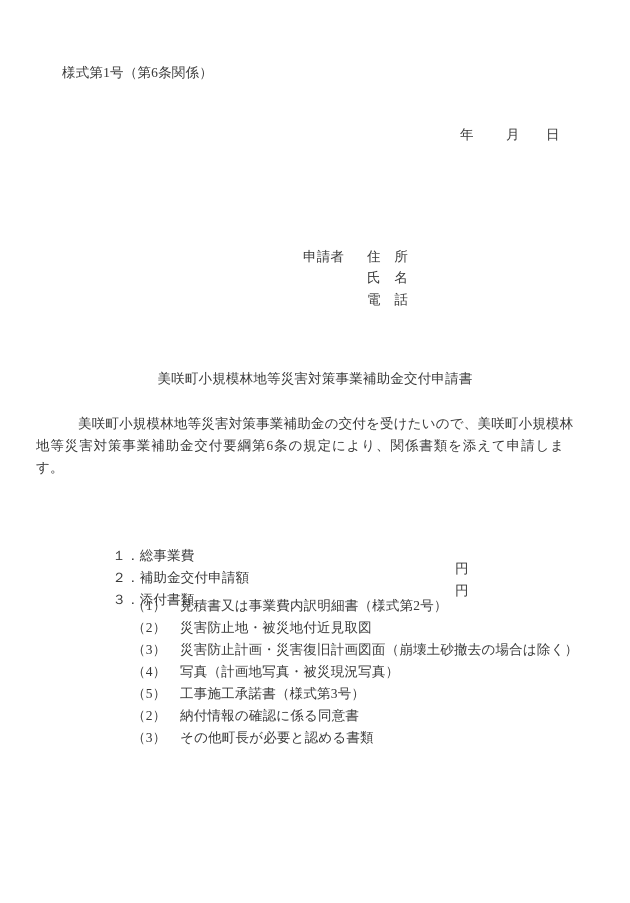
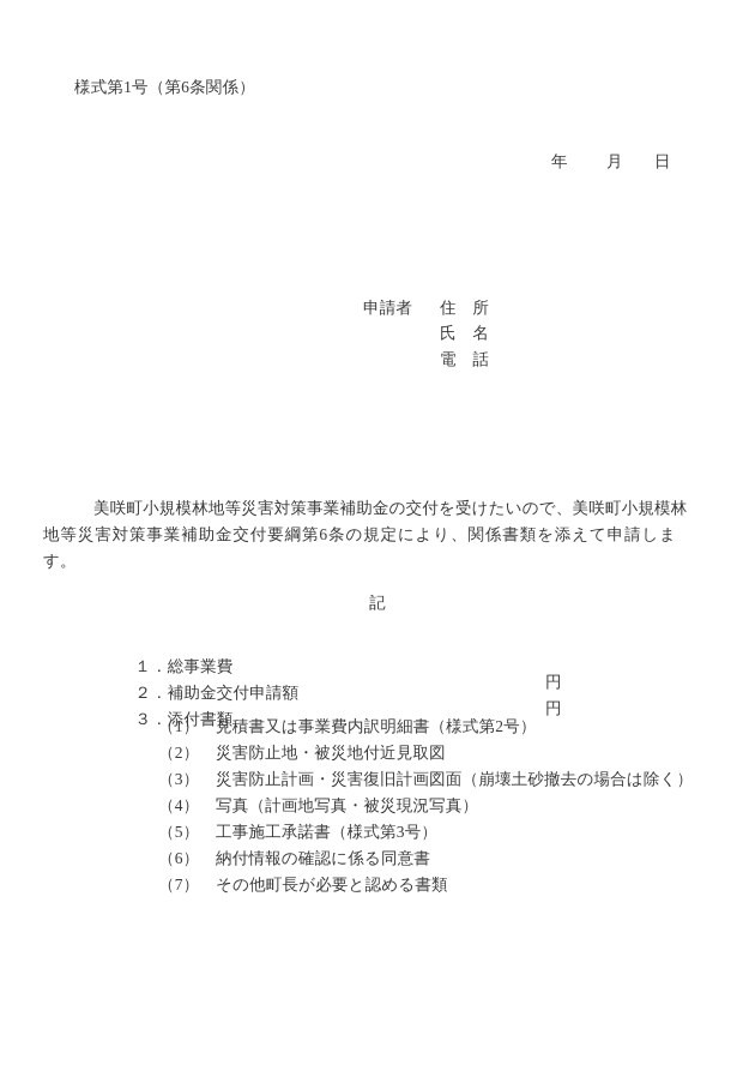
  様式第1号（第6条関係）
  年
  月
  日
  申請者
  住 所
  氏 名
  電 話
- 美咲町小規模林地等災害対策事業補助金交付申請書
  美咲町小規模林地等災害対策事業補助金の交付を受けたいので、美咲町小規模林
  地等災害対策事業補助金交付要綱第6条の規定により、関係書類を添えて申請しま
  す。
+ 記
  １．総事業費
  円
  ２．補助金交付申請額
  円
  ３．添付書類
  （1） 見積書又は事業費内訳明細書（様式第2号）
  （2） 災害防止地・被災地付近見取図
  （3） 災害防止計画・災害復旧計画図面（崩壊土砂撤去の場合は除く）
  （4） 写真（計画地写真・被災現況写真）
  （5） 工事施工承諾書（様式第3号）
- （2） 納付情報の確認に係る同意書
+ （6） 納付情報の確認に係る同意書
- （3） その他町長が必要と認める書類
+ （7） その他町長が必要と認める書類
